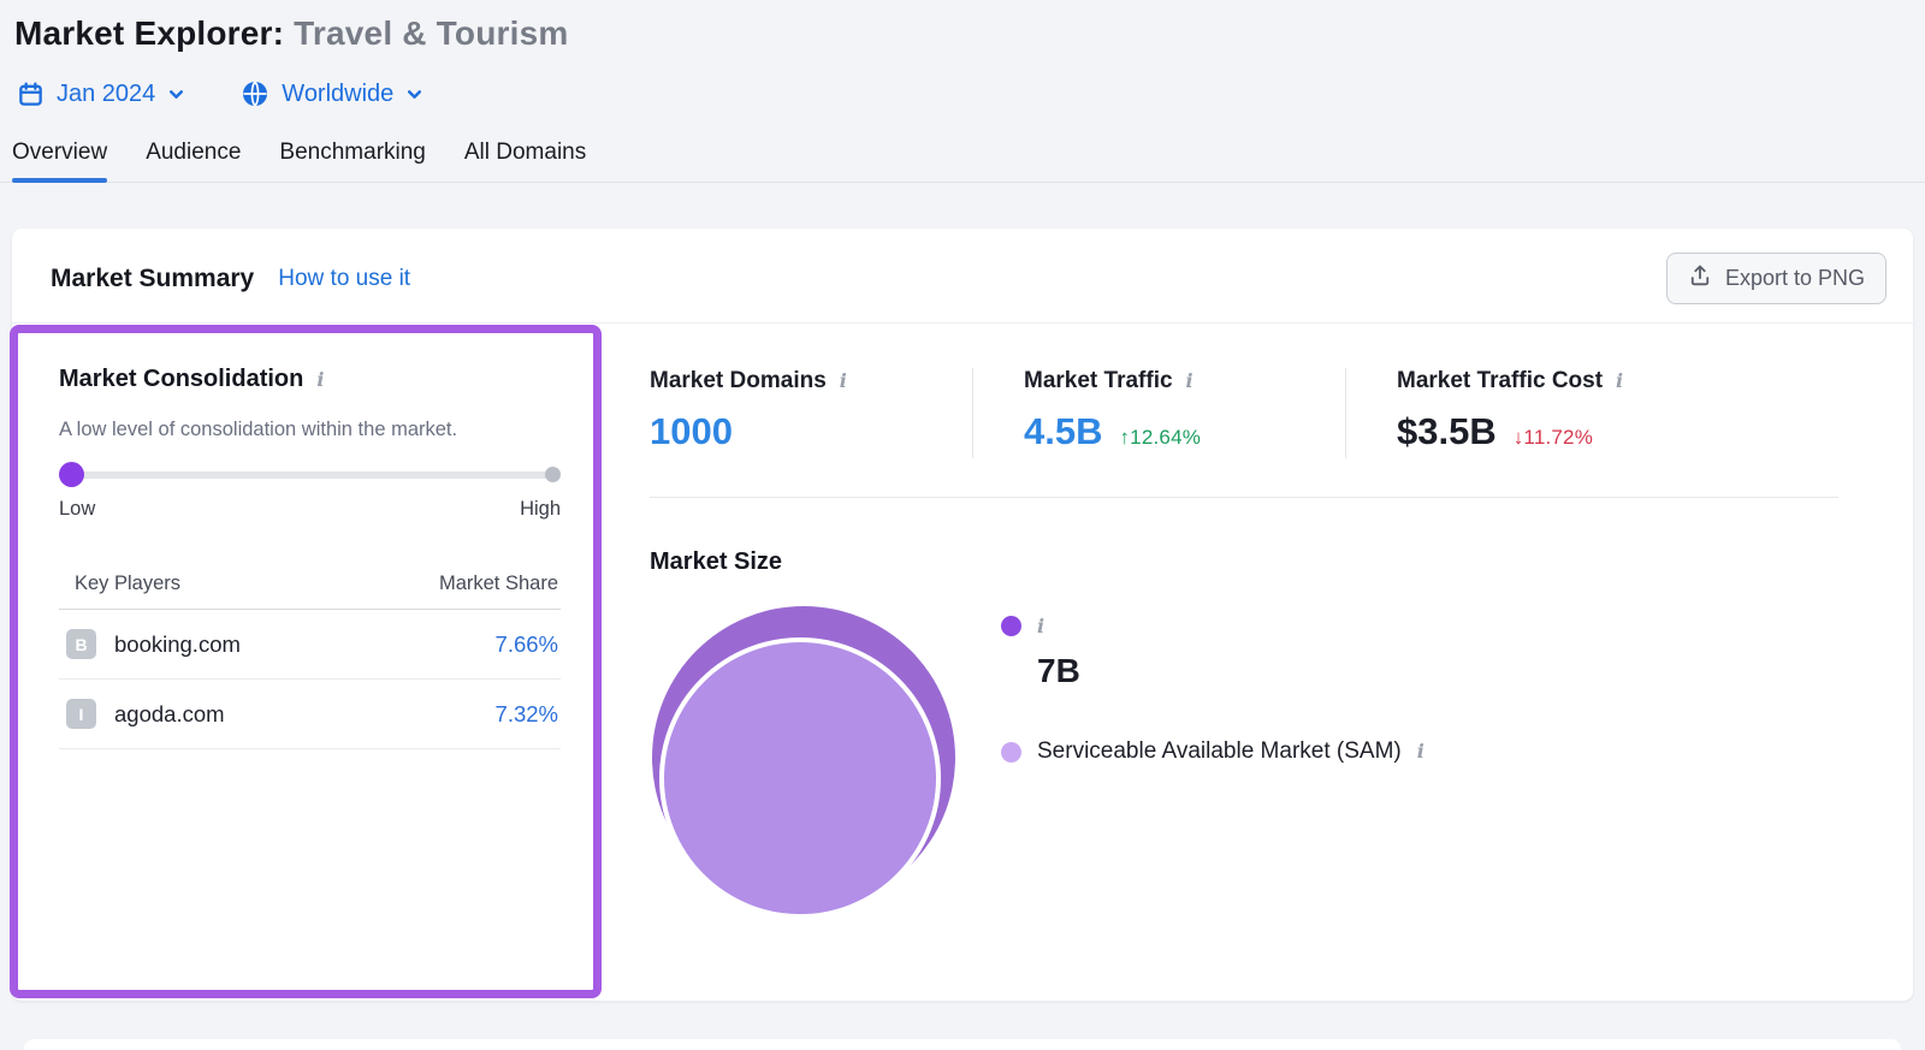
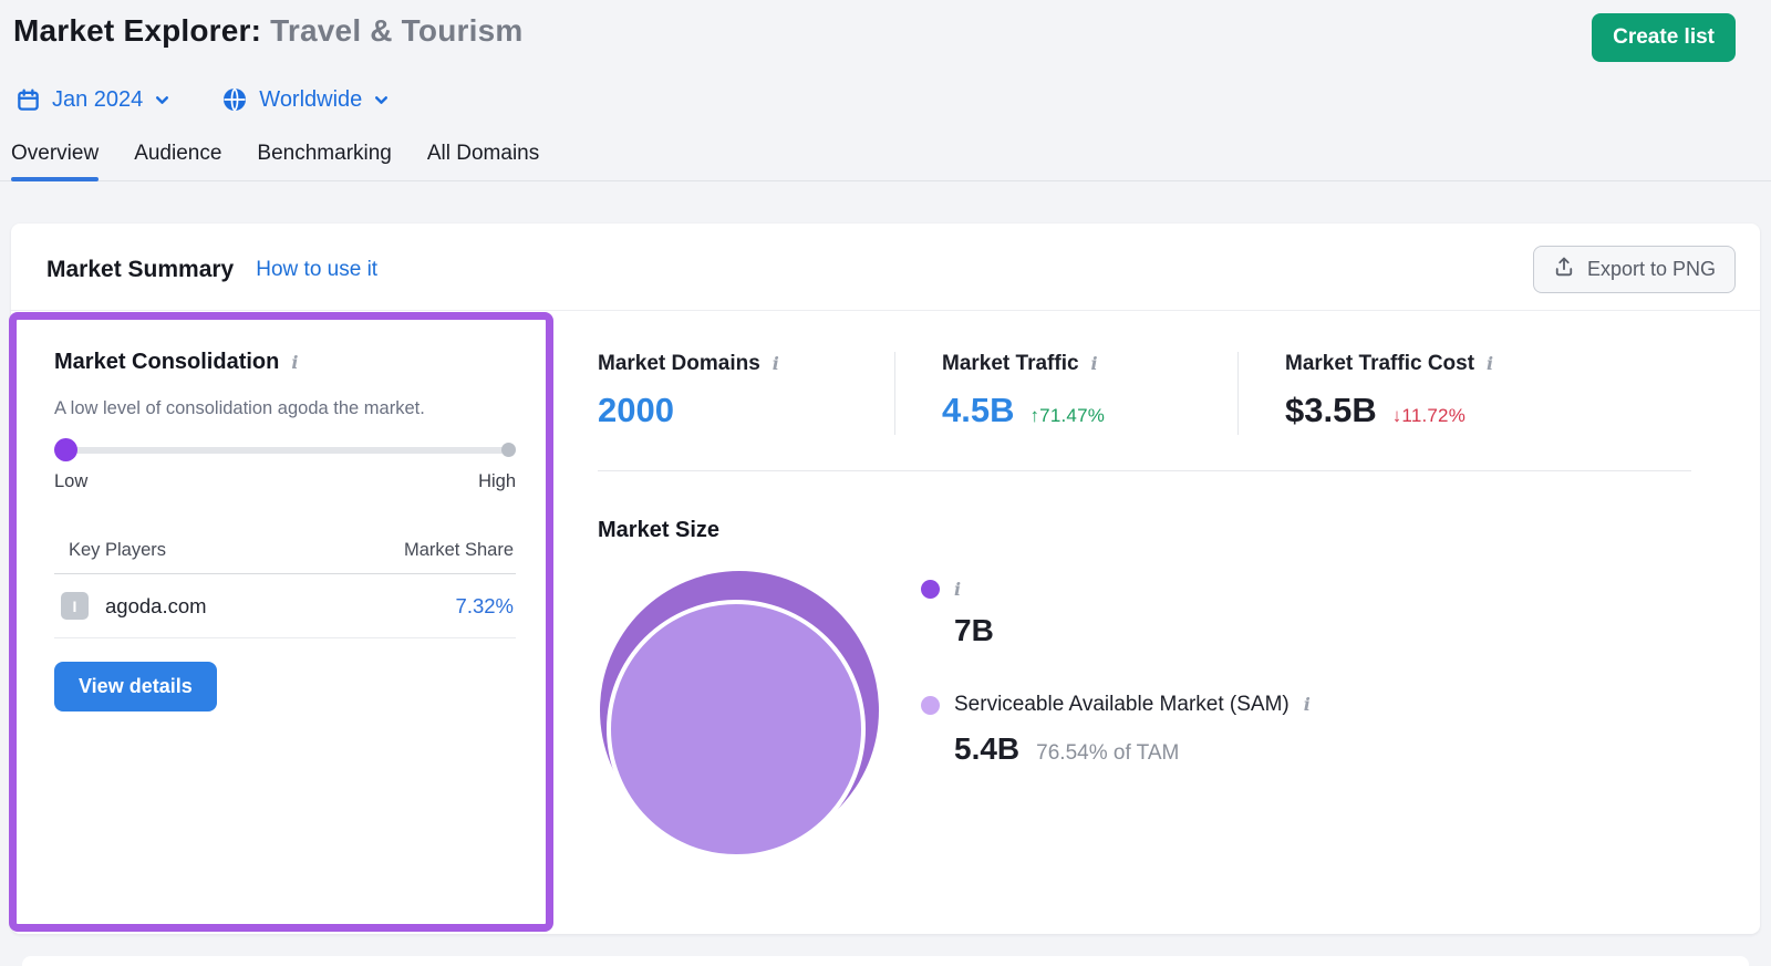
  Market Explorer: Travel & Tourism
+ Create list
  Jan 2024
  Worldwide
  Overview
  Audience
  Benchmarking
  All Domains
  Market Summary
  How to use it
  Export to PNG
  Market Consolidation
  i
- A low level of consolidation within the market.
+ A low level of consolidation agoda the market.
  Low
  High
  Key Players
  Market Share
- B
- booking.com
- 7.66%
  I
  agoda.com
  7.32%
+ View details
  Market Domains
  i
- 1000
+ 2000
  Market Traffic
  i
  4.5B
- ↑12.64%
+ ↑71.47%
  Market Traffic Cost
  i
  $3.5B
  ↓11.72%
  Market Size
  i
  7B
  Serviceable Available Market (SAM)
  i
+ 5.4B
+ 76.54% of TAM
